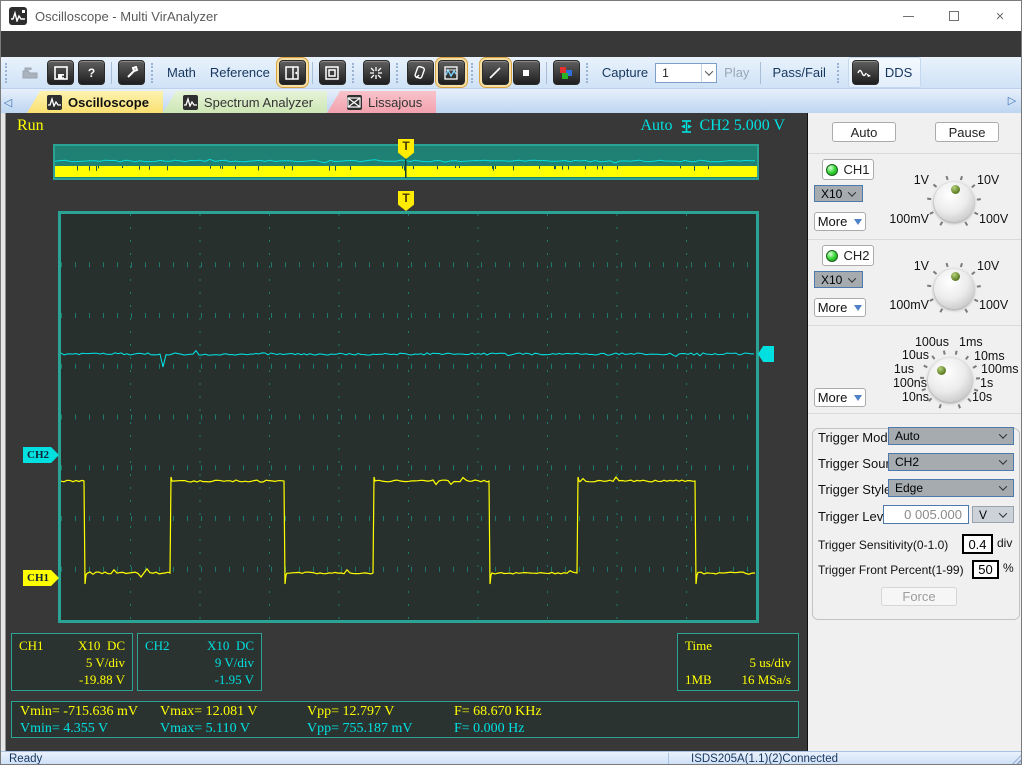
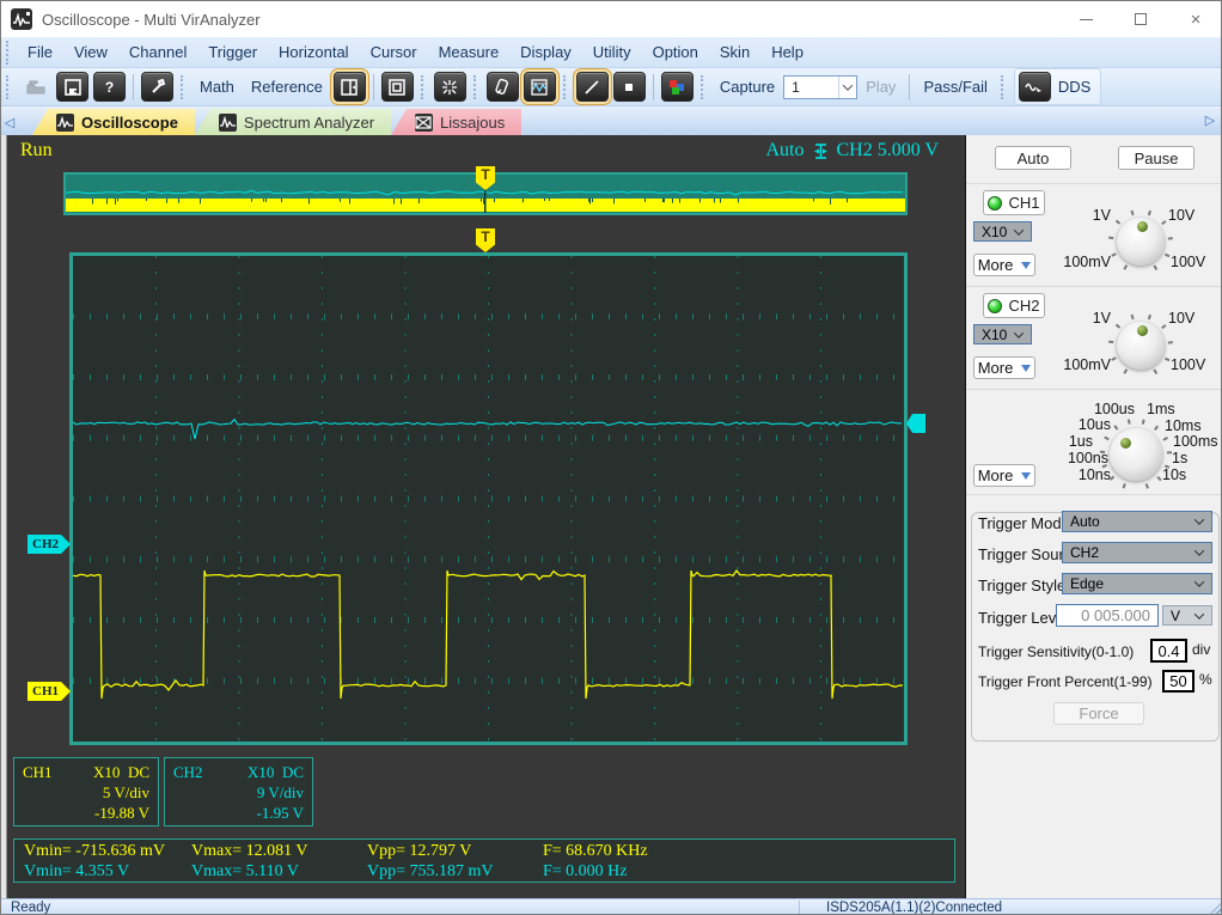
  Oscilloscope - Multi VirAnalyzer
  ×
+ File
+ View
+ Channel
+ Trigger
+ Horizontal
+ Cursor
+ Measure
+ Display
+ Utility
+ Option
+ Skin
+ Help
  ?
  Math
  Reference
  Capture
  1
  Play
  Pass/Fail
  DDS
  ◁
  Oscilloscope
  Spectrum Analyzer
  Lissajous
  ▷
  Run
  Auto
  CH2 5.000 V
  T
  T
  CH2
  CH1
  CH1
  X10 DC
  5 V/div
  -19.88 V
  CH2
  X10 DC
  9 V/div
  -1.95 V
- Time
- 5 us/div
- 1MB
- 16 MSa/s
  Vmin= -715.636 mV
  Vmax= 12.081 V
  Vpp= 12.797 V
  F= 68.670 KHz
  Vmin= 4.355 V
  Vmax= 5.110 V
  Vpp= 755.187 mV
  F= 0.000 Hz
  Auto
  Pause
  CH1
  X10
  More
  1V
  10V
  100mV
  100V
  CH2
  X10
  More
  1V
  10V
  100mV
  100V
  More
  100us
  1ms
  10us
  10ms
  1us
  100ms
  100ns
  1s
  10ns
  10s
  Trigger Mod
  Auto
  Trigger Sou
  CH2
  Trigger Styl
  Edge
  Trigger Lev
  0 005.000
  V
  Trigger Sensitivity(0-1.0)
  0.4
  div
  Trigger Front Percent(1-99)
  50
  %
  Force
  Ready
  ISDS205A(1.1)(2)Connected
